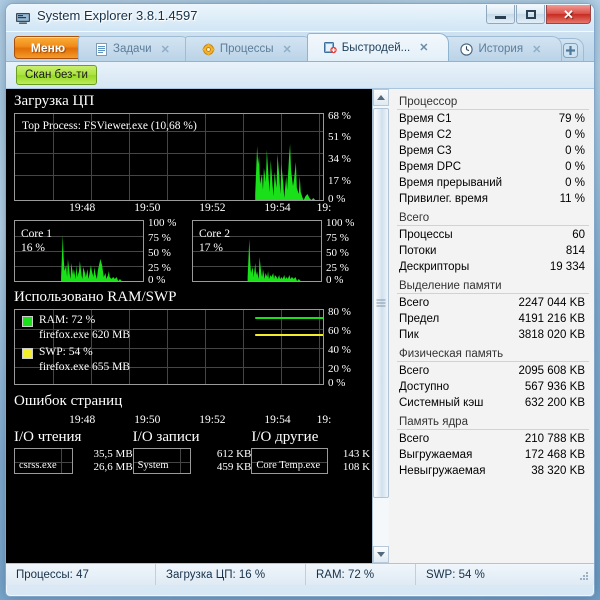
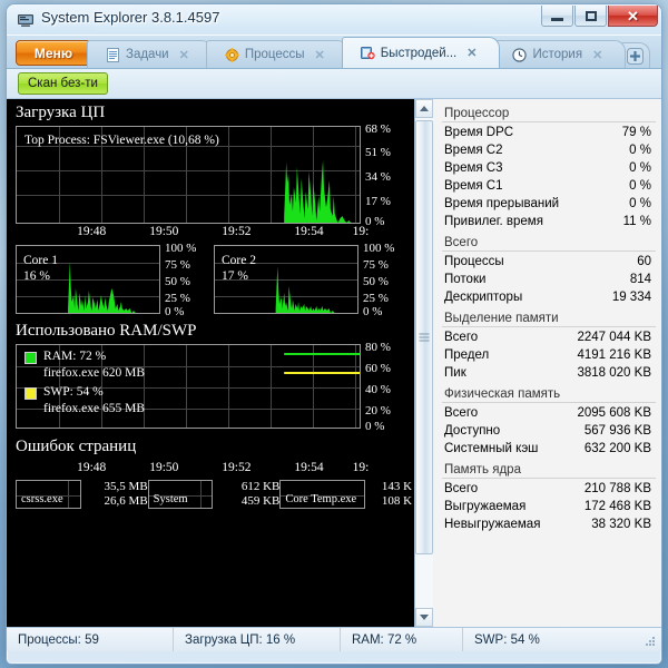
  System Explorer 3.8.1.4597
  ✕
  Меню
  Задачи
  ✕
  Процессы
  ✕
  Быстродей...
  ✕
  История
  ✕
  Скан без-ти
  Загрузка ЦП
  Top Process: FSViewer.exe (10,68 %)
  68 %
  51 %
  34 %
  17 %
  0 %
  19:48
  19:50
  19:52
  19:54
  19:
  Core 1
  16 %
  100 %
  75 %
  50 %
  25 %
  0 %
  Core 2
  17 %
  100 %
  75 %
  50 %
  25 %
  0 %
  Использовано RAM/SWP
  RAM: 72 %
  firefox.exe 620 MB
  SWP: 54 %
  firefox.exe 655 MB
  80 %
  60 %
  40 %
  20 %
  0 %
  Ошибок страниц
  19:48
  19:50
  19:52
  19:54
  19:
- I/O чтения
- I/O записи
- I/O другие
  csrss.exe
  35,5 MB
  26,6 MB
  System
  612 KB
  459 KB
  Core Temp.exe
  143 K
  108 K
  Процессор
- Время C1
+ Время DPC
  79 %
  Время C2
  0 %
  Время C3
  0 %
- Время DPC
+ Время C1
  0 %
  Время прерываний
  0 %
  Привилег. время
  11 %
  Всего
  Процессы
  60
  Потоки
  814
  Дескрипторы
  19 334
  Выделение памяти
  Всего
  2247 044 KB
  Предел
  4191 216 KB
  Пик
  3818 020 KB
  Физическая память
  Всего
  2095 608 KB
  Доступно
  567 936 KB
  Системный кэш
  632 200 KB
  Память ядра
  Всего
  210 788 KB
  Выгружаемая
  172 468 KB
  Невыгружаемая
  38 320 KB
- Процессы: 47
+ Процессы: 59
  Загрузка ЦП: 16 %
  RAM: 72 %
  SWP: 54 %
